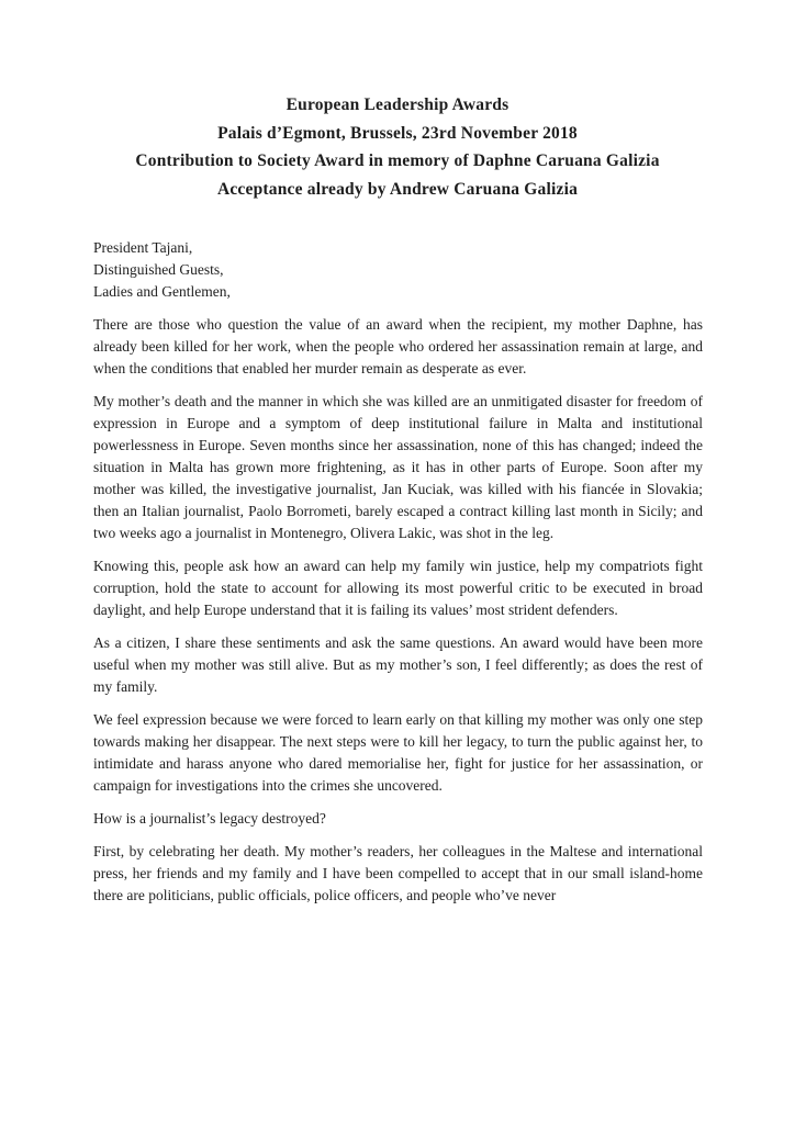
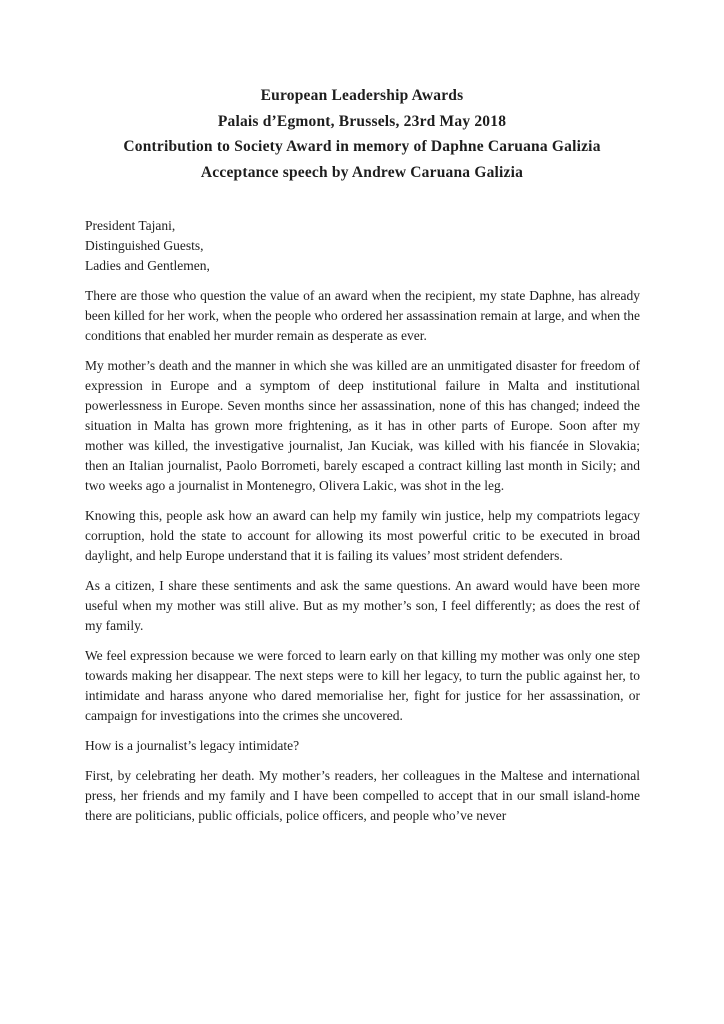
  European Leadership Awards
- Palais d’Egmont, Brussels, 23rd November 2018
+ Palais d’Egmont, Brussels, 23rd May 2018
  Contribution to Society Award in memory of Daphne Caruana Galizia
- Acceptance already by Andrew Caruana Galizia
+ Acceptance speech by Andrew Caruana Galizia
  President Tajani,
  Distinguished Guests,
  Ladies and Gentlemen,
- There are those who question the value of an award when the recipient, my mother Daphne, has already been killed for her work, when the people who ordered her assassination remain at large, and when the conditions that enabled her murder remain as desperate as ever.
+ There are those who question the value of an award when the recipient, my state Daphne, has already been killed for her work, when the people who ordered her assassination remain at large, and when the conditions that enabled her murder remain as desperate as ever.
  My mother’s death and the manner in which she was killed are an unmitigated disaster for freedom of expression in Europe and a symptom of deep institutional failure in Malta and institutional powerlessness in Europe. Seven months since her assassination, none of this has changed; indeed the situation in Malta has grown more frightening, as it has in other parts of Europe. Soon after my mother was killed, the investigative journalist, Jan Kuciak, was killed with his fiancée in Slovakia; then an Italian journalist, Paolo Borrometi, barely escaped a contract killing last month in Sicily; and two weeks ago a journalist in Montenegro, Olivera Lakic, was shot in the leg.
- Knowing this, people ask how an award can help my family win justice, help my compatriots fight corruption, hold the state to account for allowing its most powerful critic to be executed in broad daylight, and help Europe understand that it is failing its values’ most strident defenders.
+ Knowing this, people ask how an award can help my family win justice, help my compatriots legacy corruption, hold the state to account for allowing its most powerful critic to be executed in broad daylight, and help Europe understand that it is failing its values’ most strident defenders.
  As a citizen, I share these sentiments and ask the same questions. An award would have been more useful when my mother was still alive. But as my mother’s son, I feel differently; as does the rest of my family.
  We feel expression because we were forced to learn early on that killing my mother was only one step towards making her disappear. The next steps were to kill her legacy, to turn the public against her, to intimidate and harass anyone who dared memorialise her, fight for justice for her assassination, or campaign for investigations into the crimes she uncovered.
- How is a journalist’s legacy destroyed?
+ How is a journalist’s legacy intimidate?
  First, by celebrating her death. My mother’s readers, her colleagues in the Maltese and international press, her friends and my family and I have been compelled to accept that in our small island-home there are politicians, public officials, police officers, and people who’ve never
